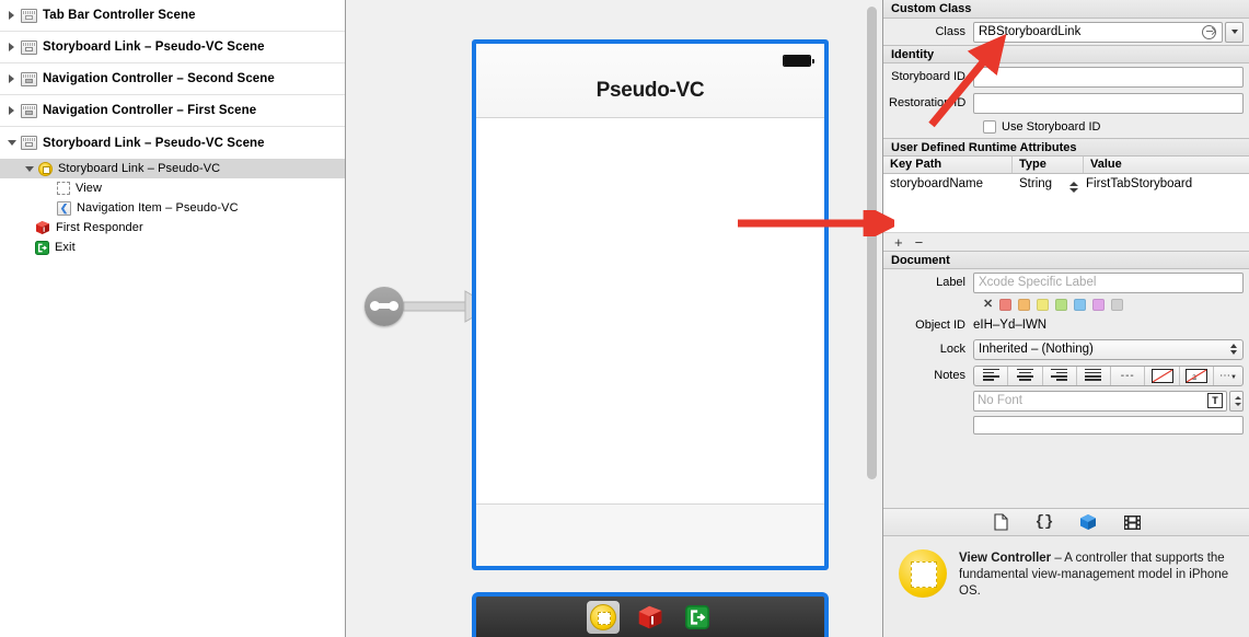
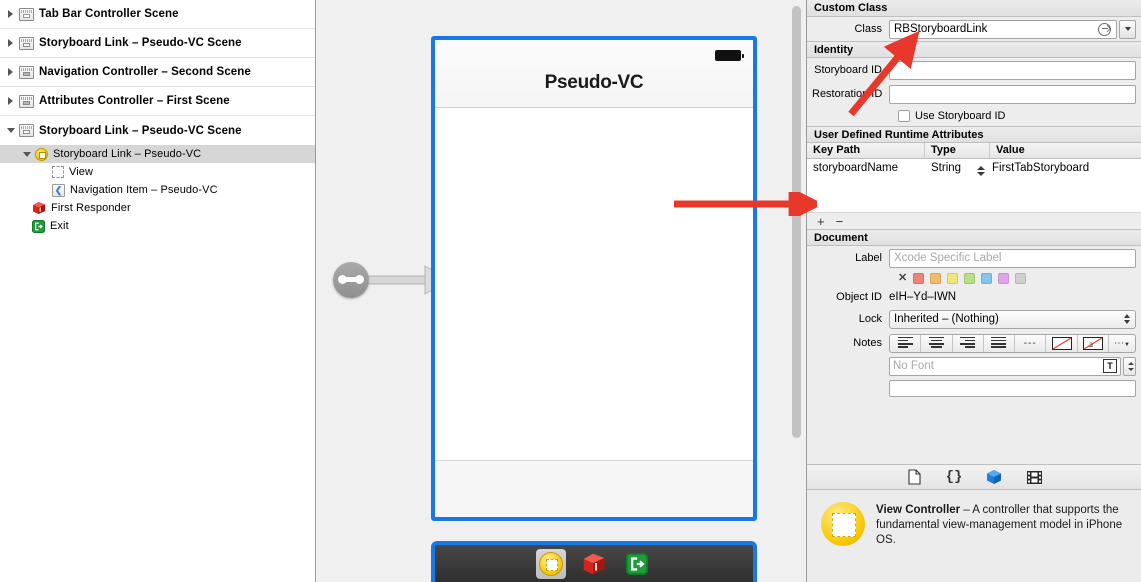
  Tab Bar Controller Scene
  Storyboard Link – Pseudo-VC Scene
  Navigation Controller – Second Scene
- Navigation Controller – First Scene
+ Attributes Controller – First Scene
  Storyboard Link – Pseudo-VC Scene
  Storyboard Link – Pseudo-VC
  View
  ❮
  Navigation Item – Pseudo-VC
  First Responder
  Exit
  Pseudo-VC
  Custom Class
  Class
  RBStoryboardLink
  Identity
  Storyboard ID
  Restoratio ID
  Use Storyboard ID
  User Defined Runtime Attributes
  Key Path
  Type
  Value
  storyboardName
  String
  FirstTabStoryboard
  +
  −
  Document
  Label
  Xcode Specific Label
  ✕
  Object ID
  eIH–Yd–IWN
  Lock
  Inherited – (Nothing)
  Notes
  ---
  a
  No Font
  T
  {}
  View Controller – A controller that supports the fundamental view-management model in iPhone OS.
